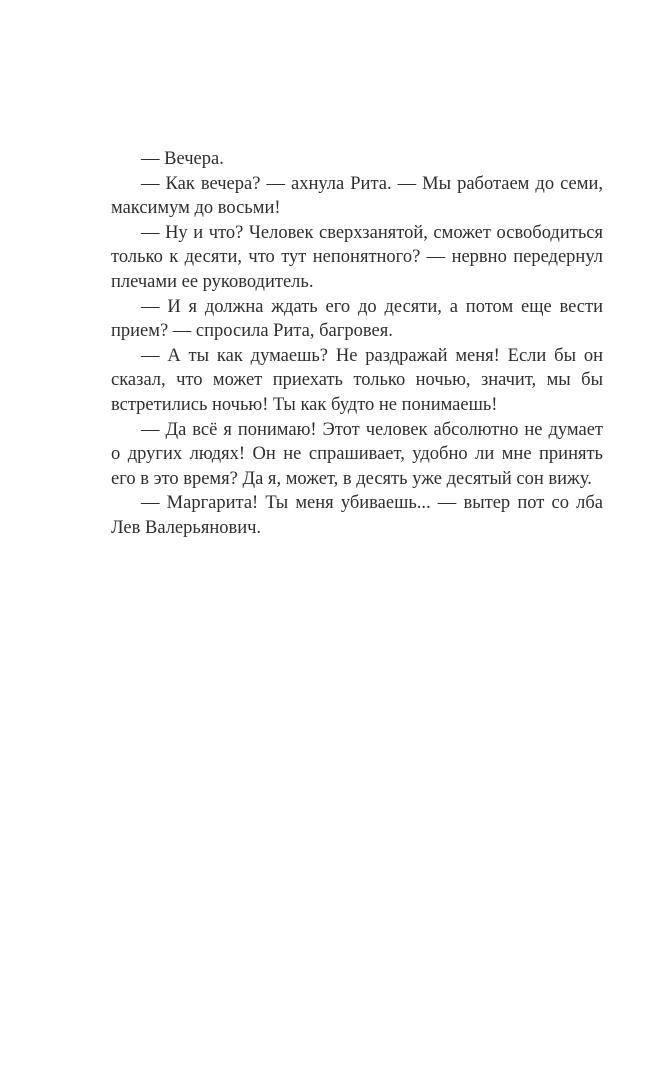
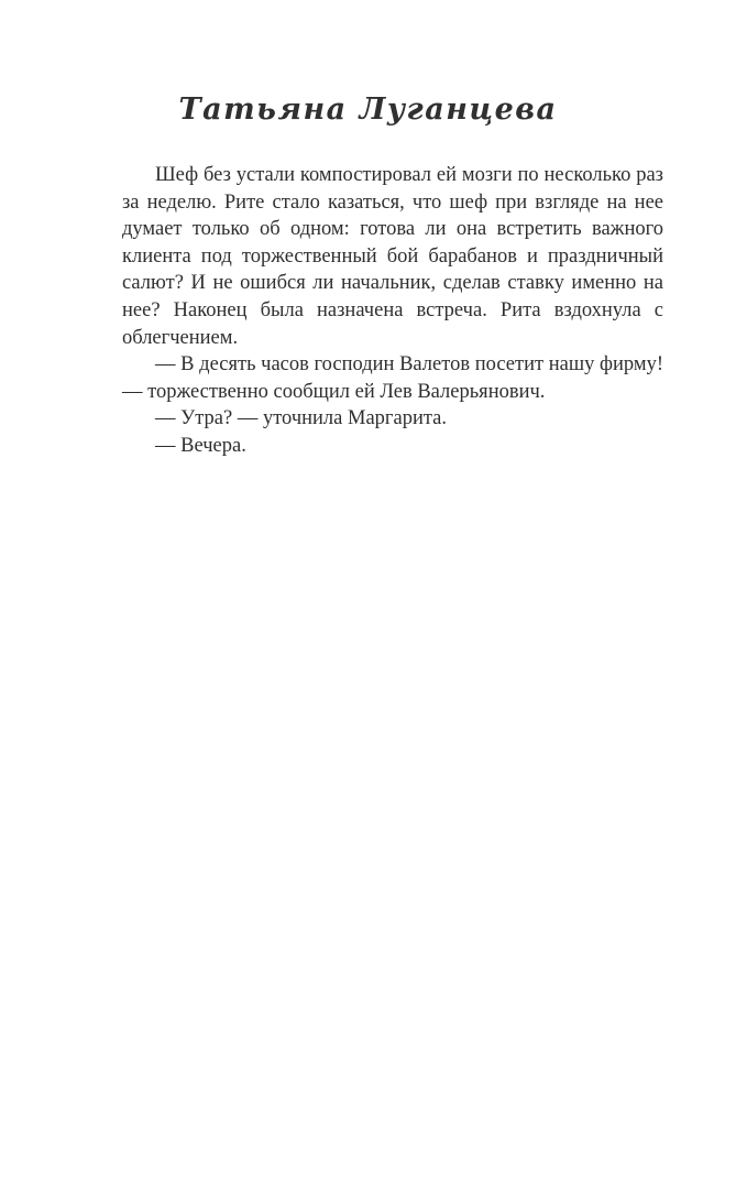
+ Татьяна Луганцева
+ Шеф без устали компостировал ей мозги по несколько раз за неделю. Рите стало казаться, что шеф при взгляде на нее думает только об одном: готова ли она встретить важного клиента под торжественный бой барабанов и праздничный салют? И не ошибся ли начальник, сделав ставку именно на нее? Наконец была назначена встреча. Рита вздохнула с облегчением.
+ — В десять часов господин Валетов посетит нашу фирму! — торжественно сообщил ей Лев Валерьянович.
+ — Утра? — уточнила Маргарита.
  — Вечера.
- — Как вечера? — ахнула Рита. — Мы работаем до семи, максимум до восьми!
- — Ну и что? Человек сверхзанятой, сможет освободиться только к десяти, что тут непонятного? — нервно передернул плечами ее руководитель.
- — И я должна ждать его до десяти, а потом еще вести прием? — спросила Рита, багровея.
- — А ты как думаешь? Не раздражай меня! Если бы он сказал, что может приехать только ночью, значит, мы бы встретились ночью! Ты как будто не понимаешь!
- — Да всё я понимаю! Этот человек абсолютно не думает о других людях! Он не спрашивает, удобно ли мне принять его в это время? Да я, может, в десять уже десятый сон вижу.
- — Маргарита! Ты меня убиваешь... — вытер пот со лба Лев Валерьянович.
